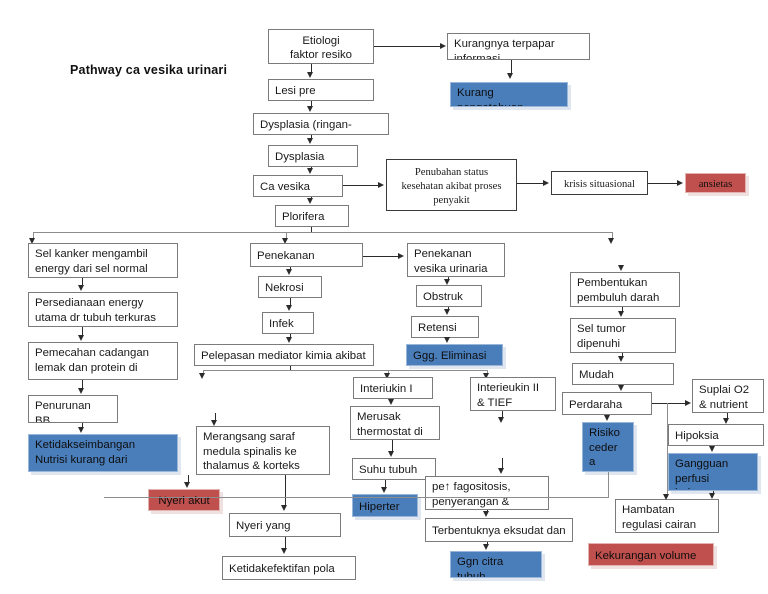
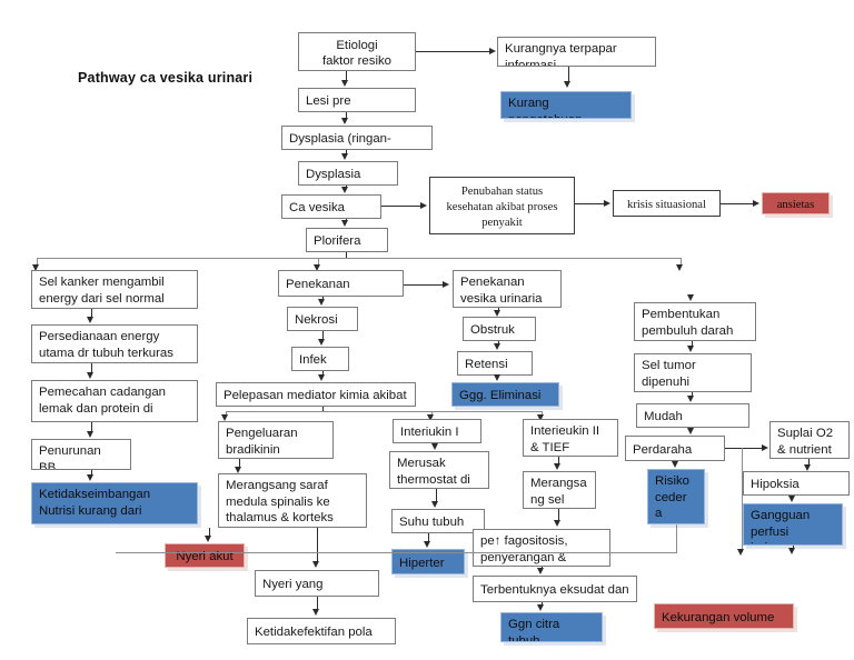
  Pathway ca vesika urinari
  Etiologi
  faktor resiko
  Kurangnya terpapar
  informasi
  Kurang
  Lesi pre
  Dysplasia (ringan-
  Dysplasia
  Ca vesika
  Penubahan status
  kesehatan akibat proses
  penyakit
  krisis situasional
  ansietas
  Plorifera
  Sel kanker mengambil
  energy dari sel normal
  Persedianaan energy
  utama dr tubuh terkuras
  Pemecahan cadangan
  lemak dan protein di
  Penurunan
  BB
  Ketidakseimbangan
  Nutrisi kurang dari
  Penekanan
  Nekrosi
  Infek
  Pelepasan mediator kimia akibat
+ Pengeluaran
+ bradikinin
  Merangsang saraf
  medula spinalis ke
  thalamus & korteks
  Nyeri akut
  Nyeri yang
  Ketidakefektifan pola
  Penekanan
  vesika urinaria
  Obstruk
  Retensi
  Ggg. Eliminasi
  Interiukin I
  Merusak
  thermostat di
  Suhu tubuh
  Hiperter
  Interieukin II
  & TIEF
+ Merangsa
+ ng sel
  pe↑ fagositosis,
  penyerangan &
  Terbentuknya eksudat dan
  Ggn citra
  tubuh
  Pembentukan
  pembuluh darah
  Sel tumor
  dipenuhi
  Mudah
  Perdaraha
  Risiko
  ceder
  a
  Suplai O2
  & nutrient
  Hipoksia
  Gangguan
  perfusi
- Hambatan
- regulasi cairan
  Kekurangan volume
